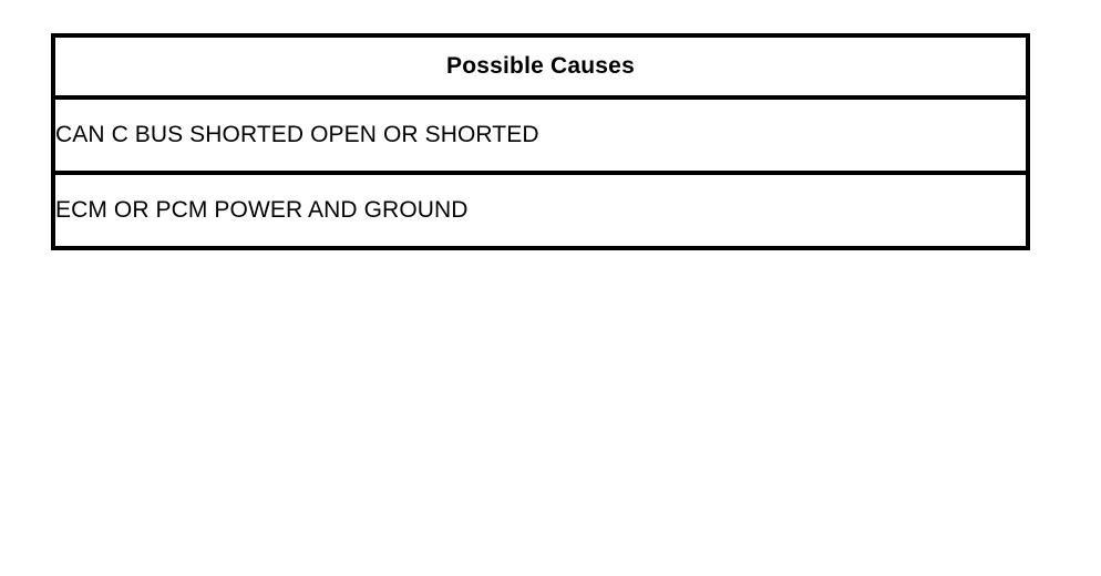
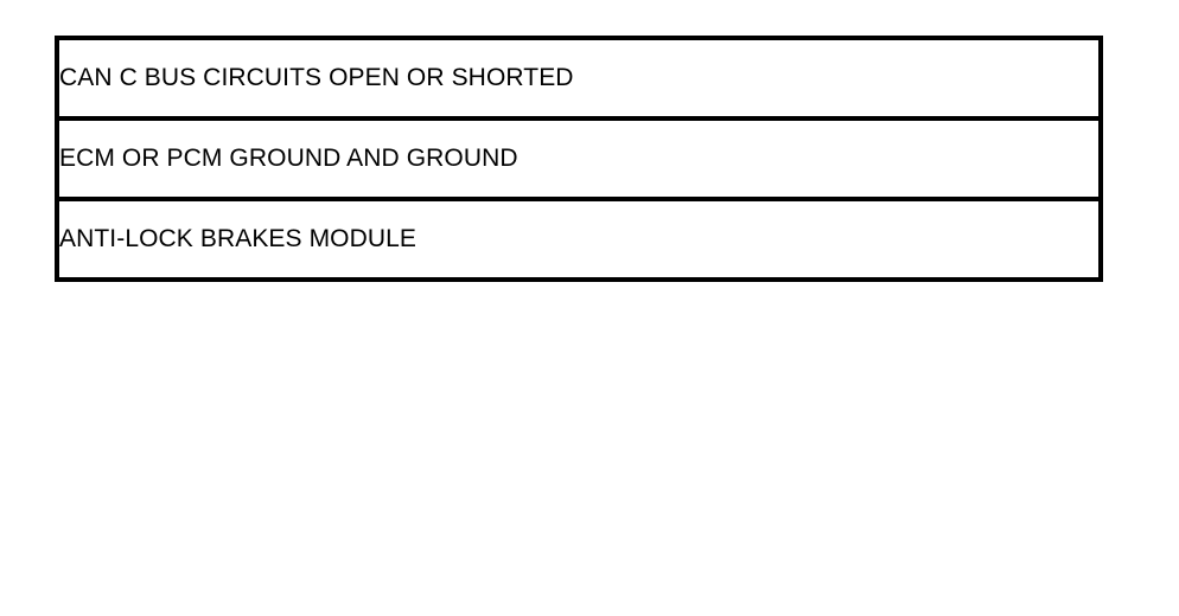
- Possible Causes
- CAN C BUS SHORTED OPEN OR SHORTED
+ CAN C BUS CIRCUITS OPEN OR SHORTED
- ECM OR PCM POWER AND GROUND
+ ECM OR PCM GROUND AND GROUND
+ ANTI-LOCK BRAKES MODULE
